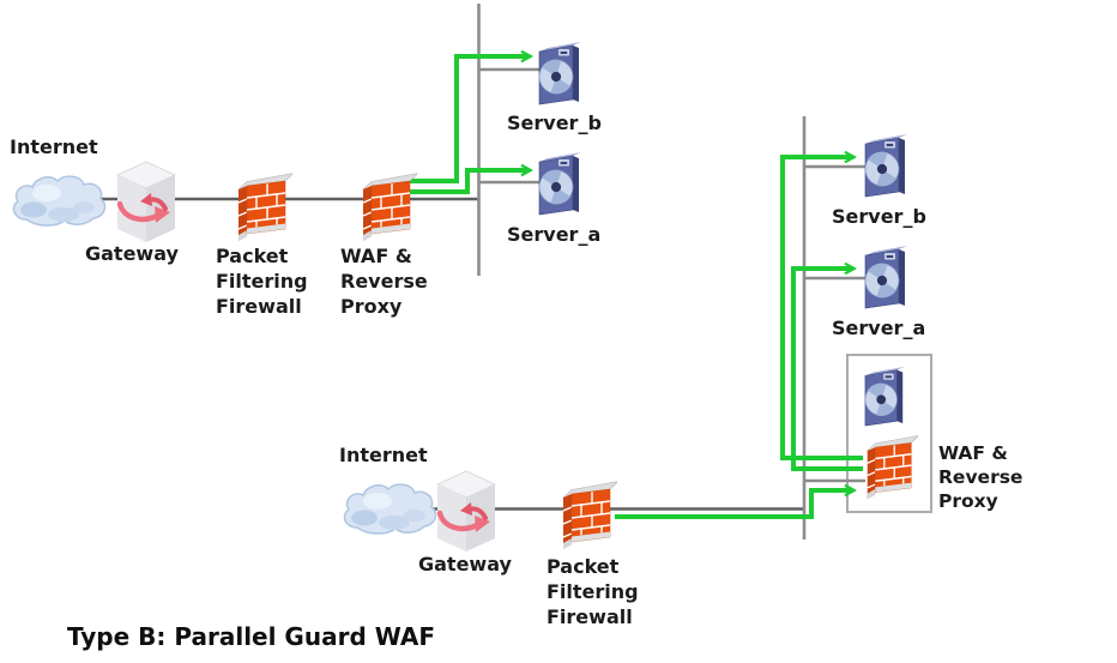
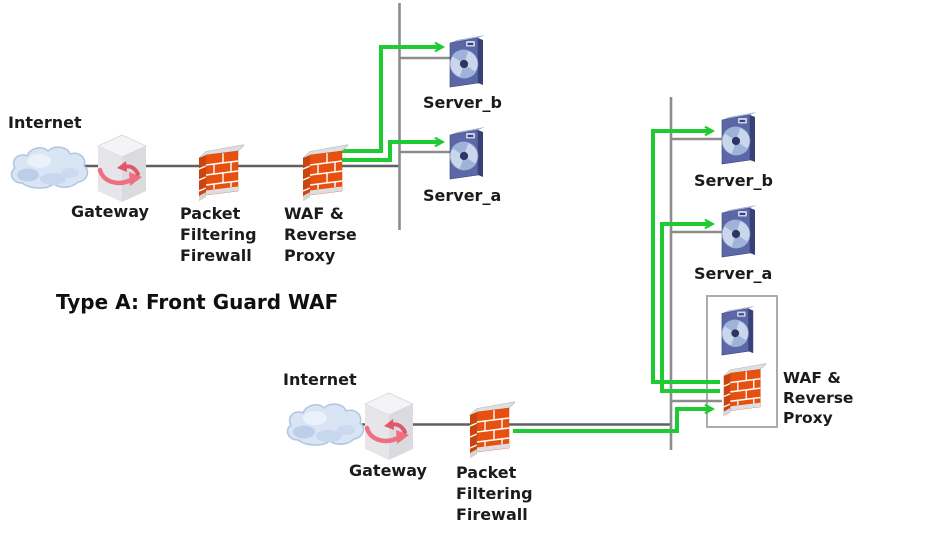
  Internet
  Gateway
  Packet
  Filtering
  Firewall
  WAF &
  Reverse
  Proxy
  Server_b
  Server_a
+ Type A: Front Guard WAF
  Internet
  Gateway
  Packet
  Filtering
  Firewall
  Server_b
  Server_a
  WAF &
  Reverse
  Proxy
- Type B: Parallel Guard WAF
